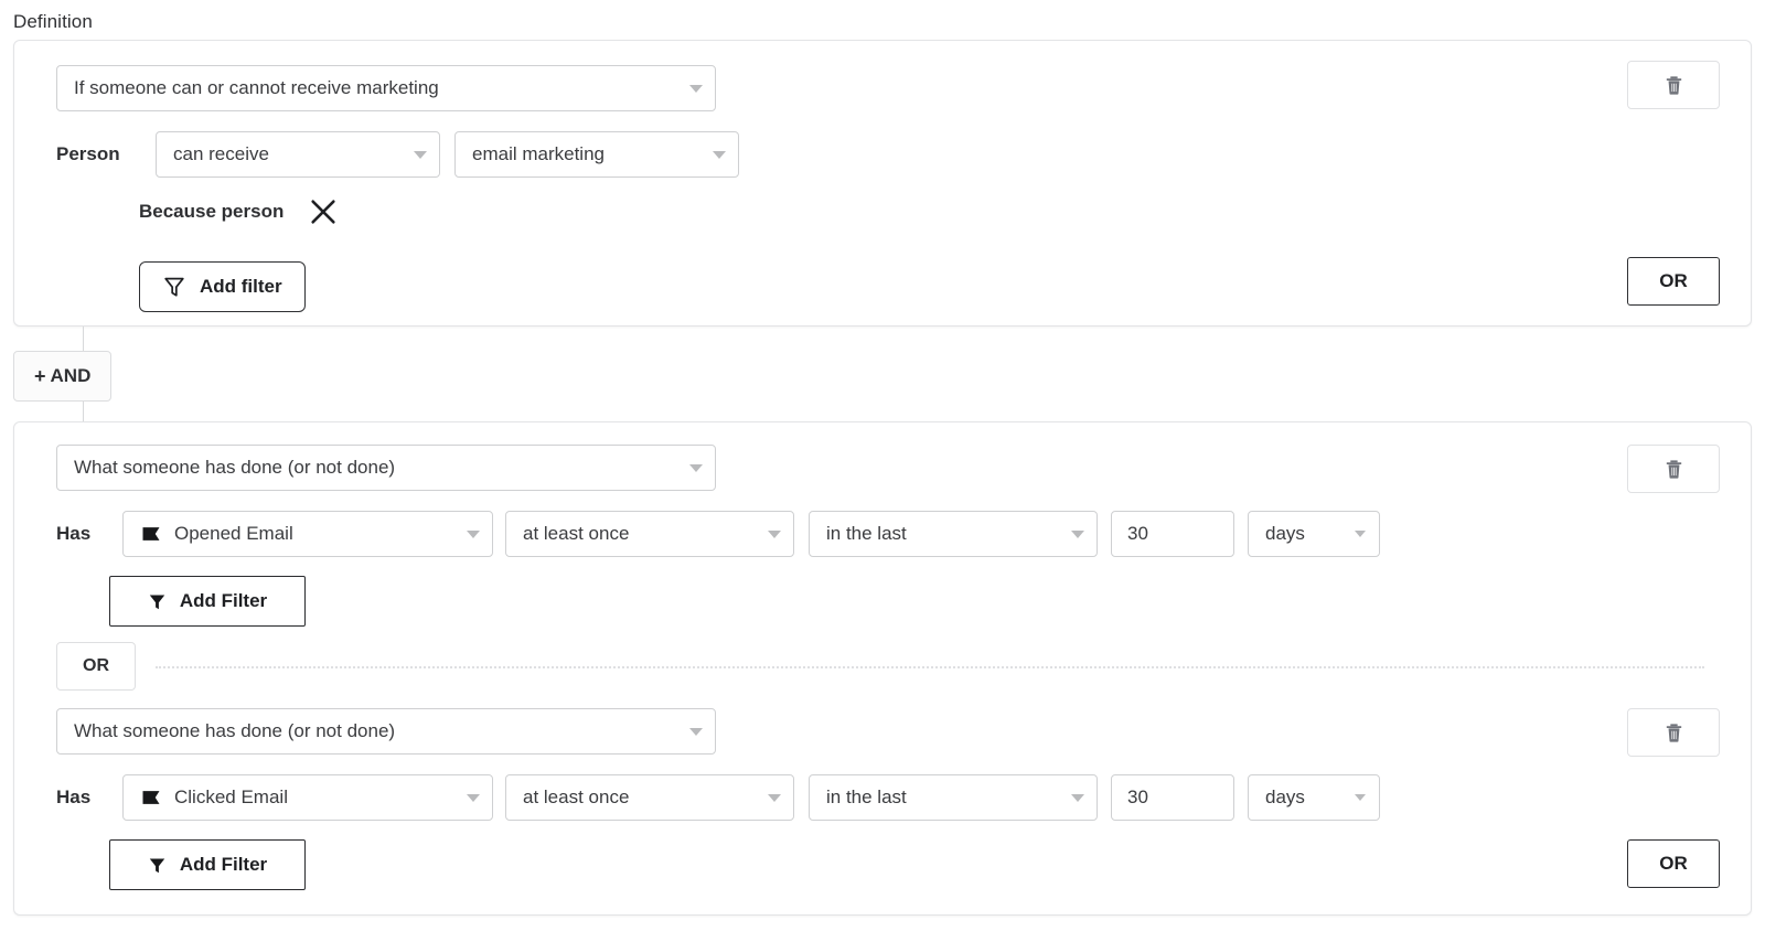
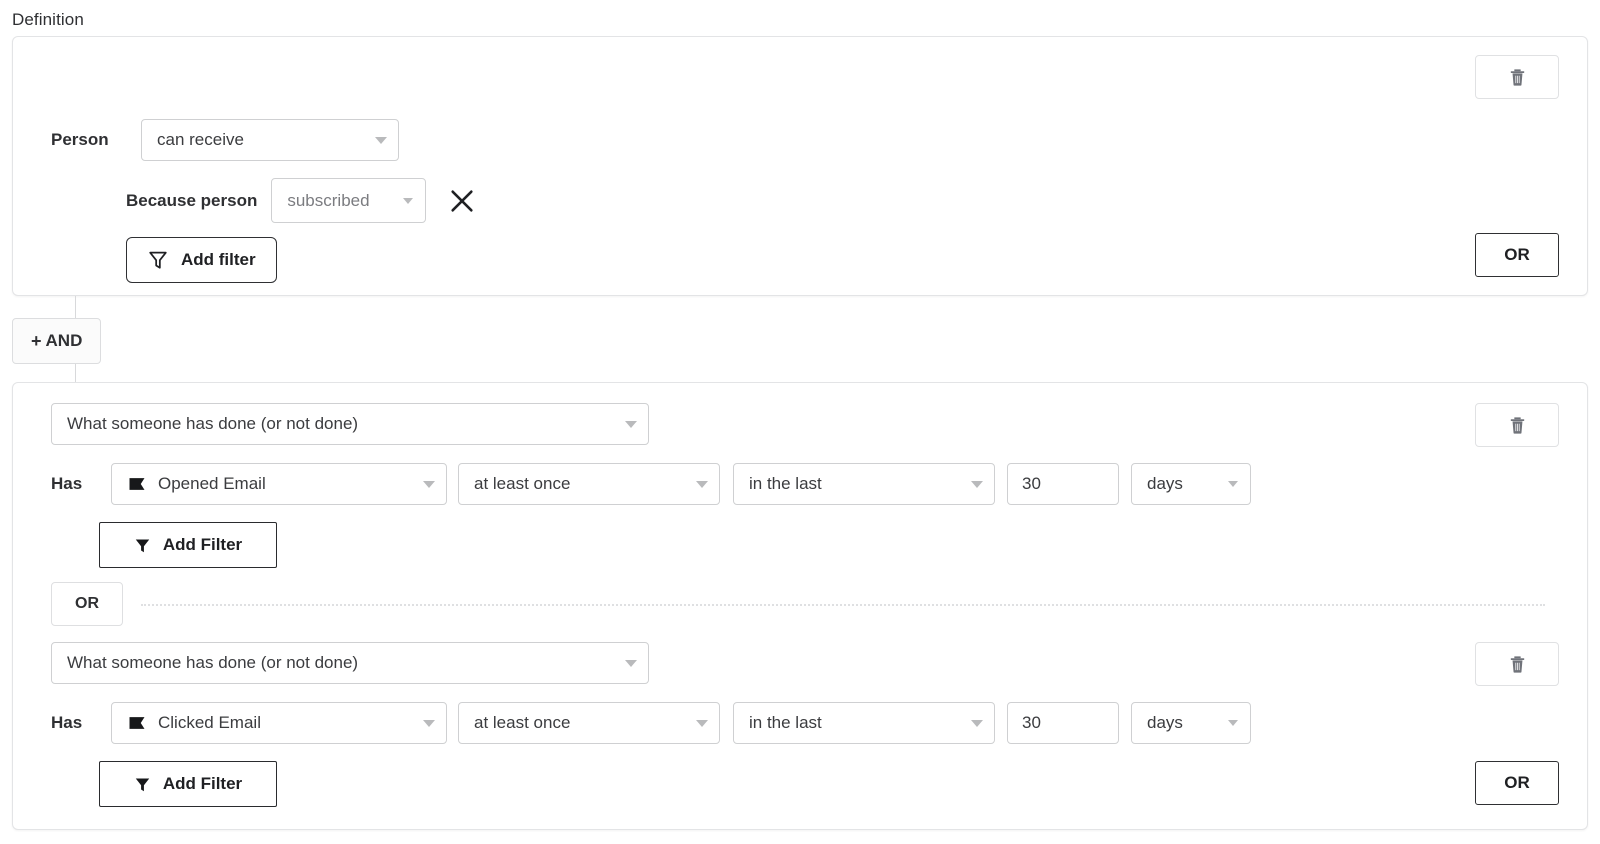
  Definition
- If someone can or cannot receive marketing
  Person
  can receive
- email marketing
  Because person
+ subscribed
  Add filter
  OR
  +
  AND
  What someone has done (or not done)
  Has
  Opened Email
  at least once
  in the last
  30
  days
  Add Filter
  OR
  What someone has done (or not done)
  Has
  Clicked Email
  at least once
  in the last
  30
  days
  Add Filter
  OR
